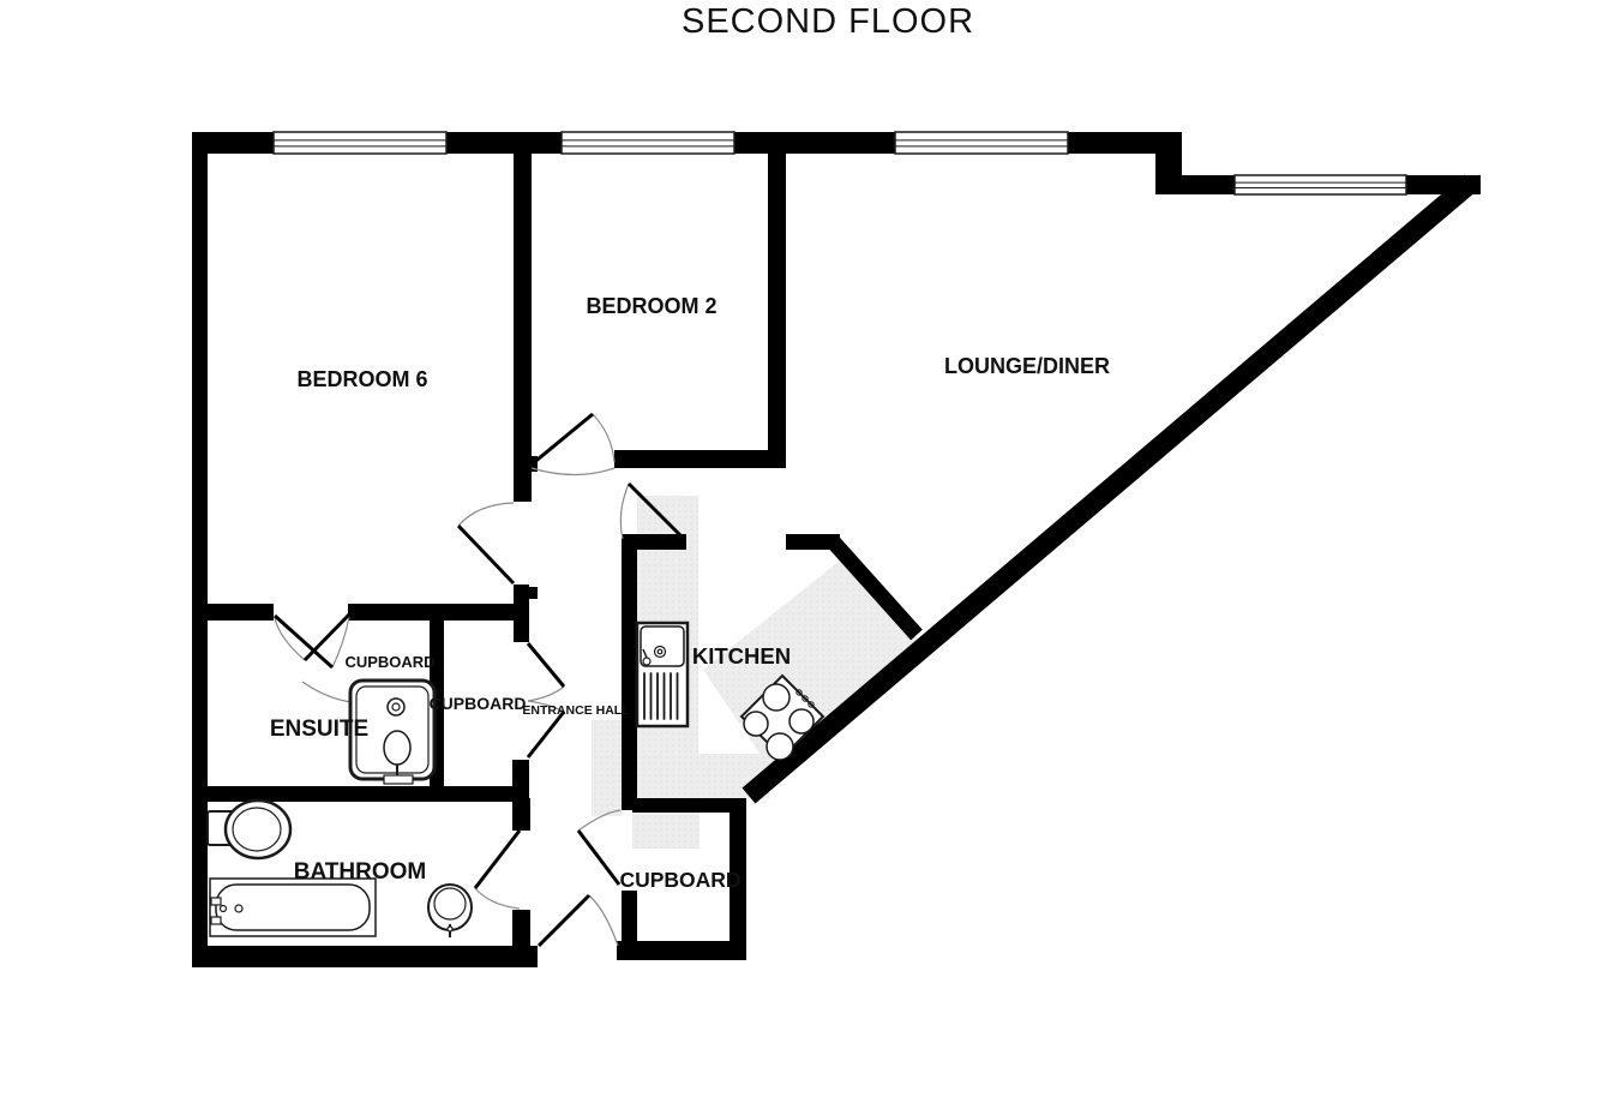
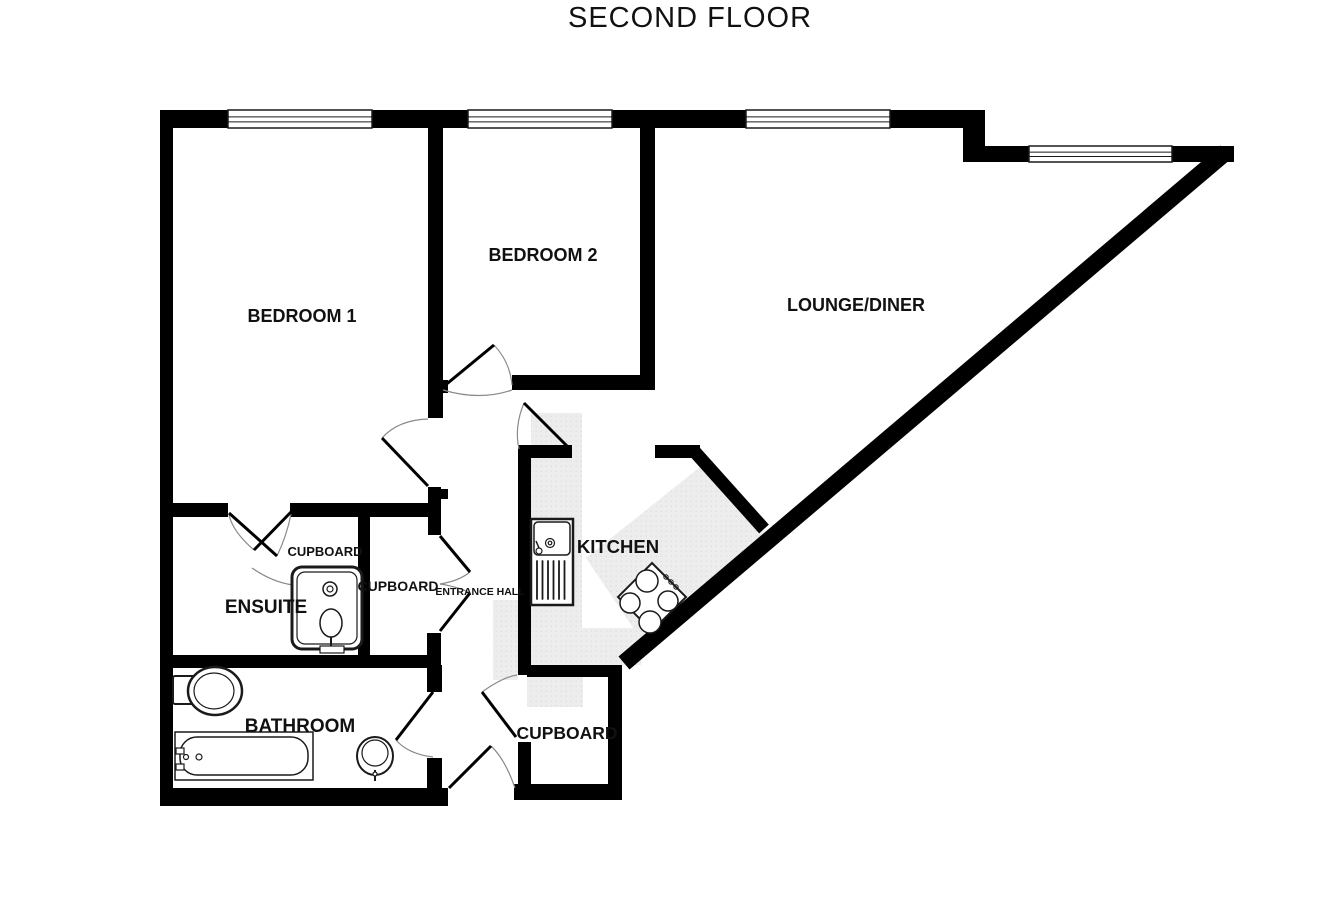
  SECOND FLOOR
- BEDROOM 6
+ BEDROOM 1
  BEDROOM 2
  LOUNGE/DINER
  KITCHEN
  ENSUITE
  BATHROOM
  CUPBOARD
  CUPBOARD
  CUPBOARD
  ENTRANCE HALL
